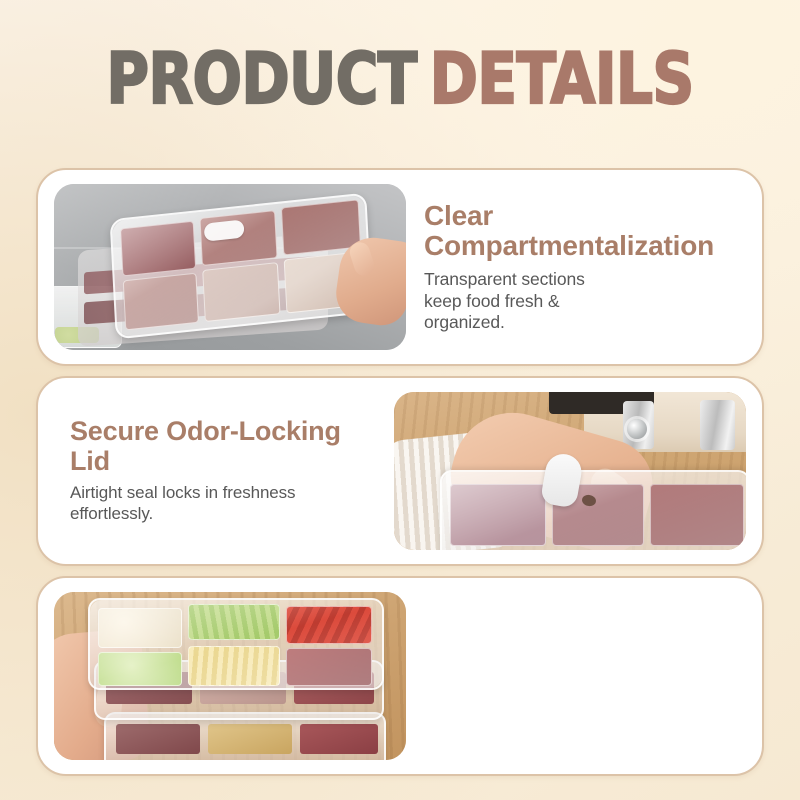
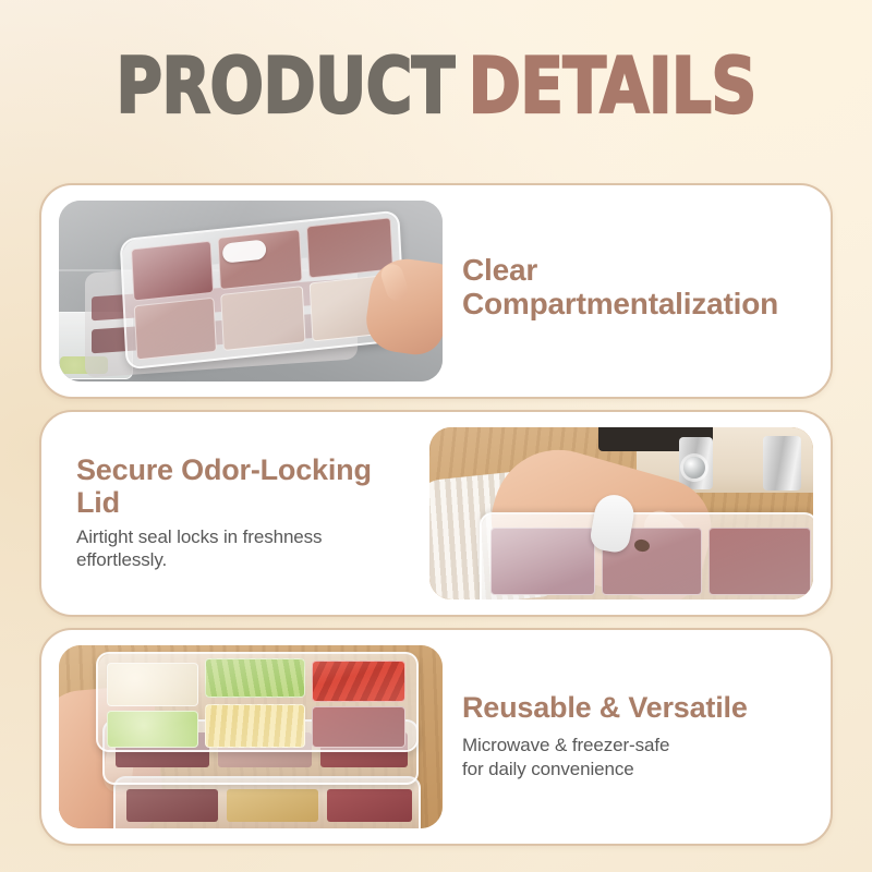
  PRODUCT DETAILS
  Clear Compartmentalization
- Transparent sections
- keep food fresh &
- organized.
  Secure Odor-Locking Lid
  Airtight seal locks in freshness
  effortlessly.
+ Reusable & Versatile
+ Microwave & freezer-safe
+ for daily convenience
